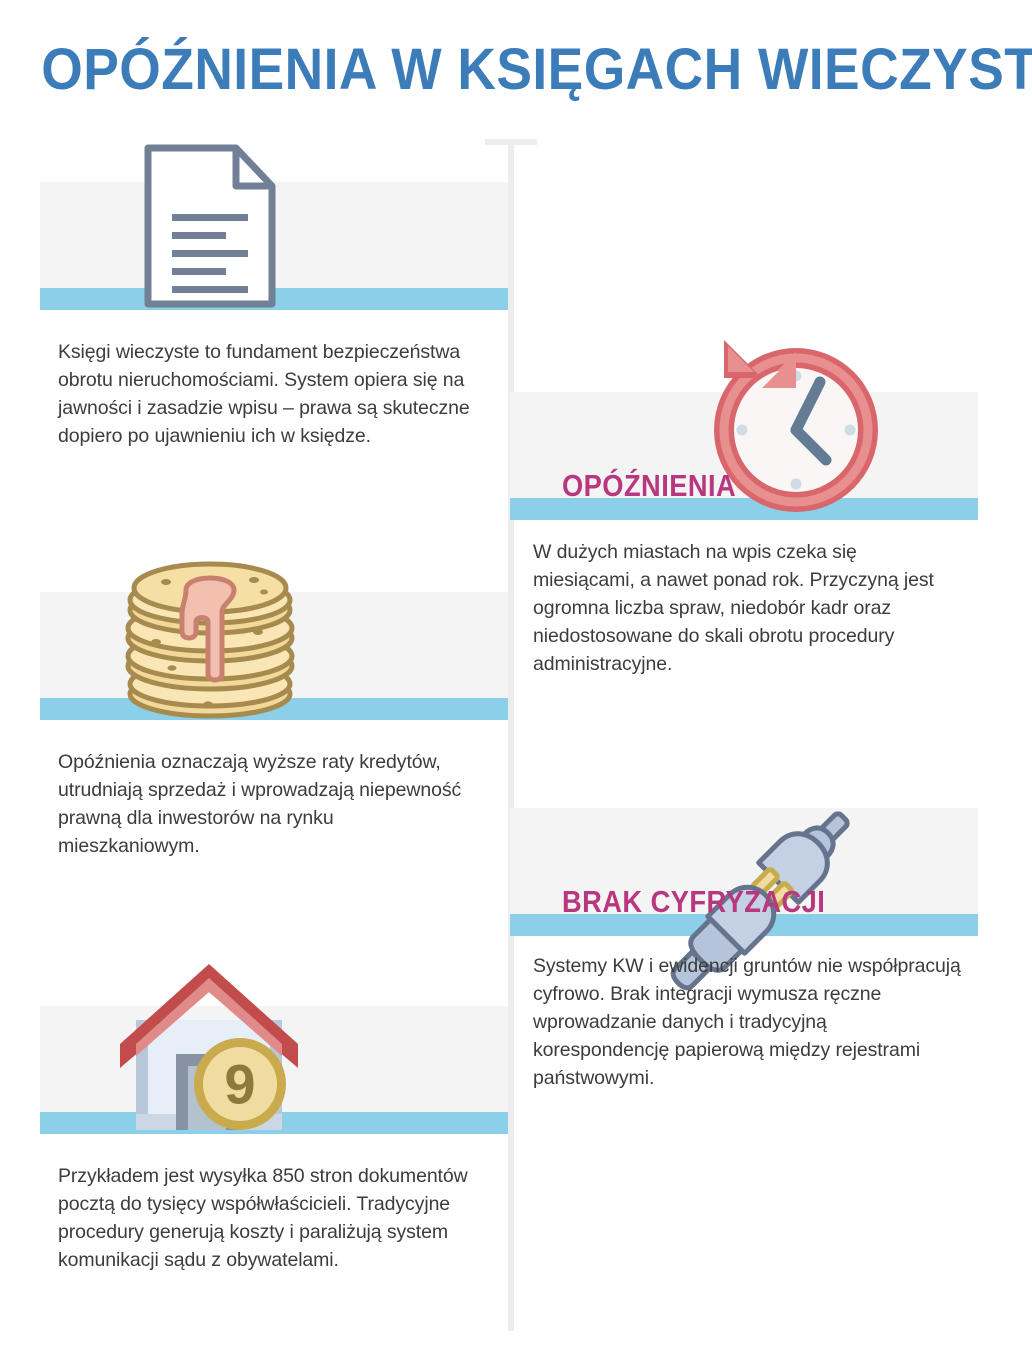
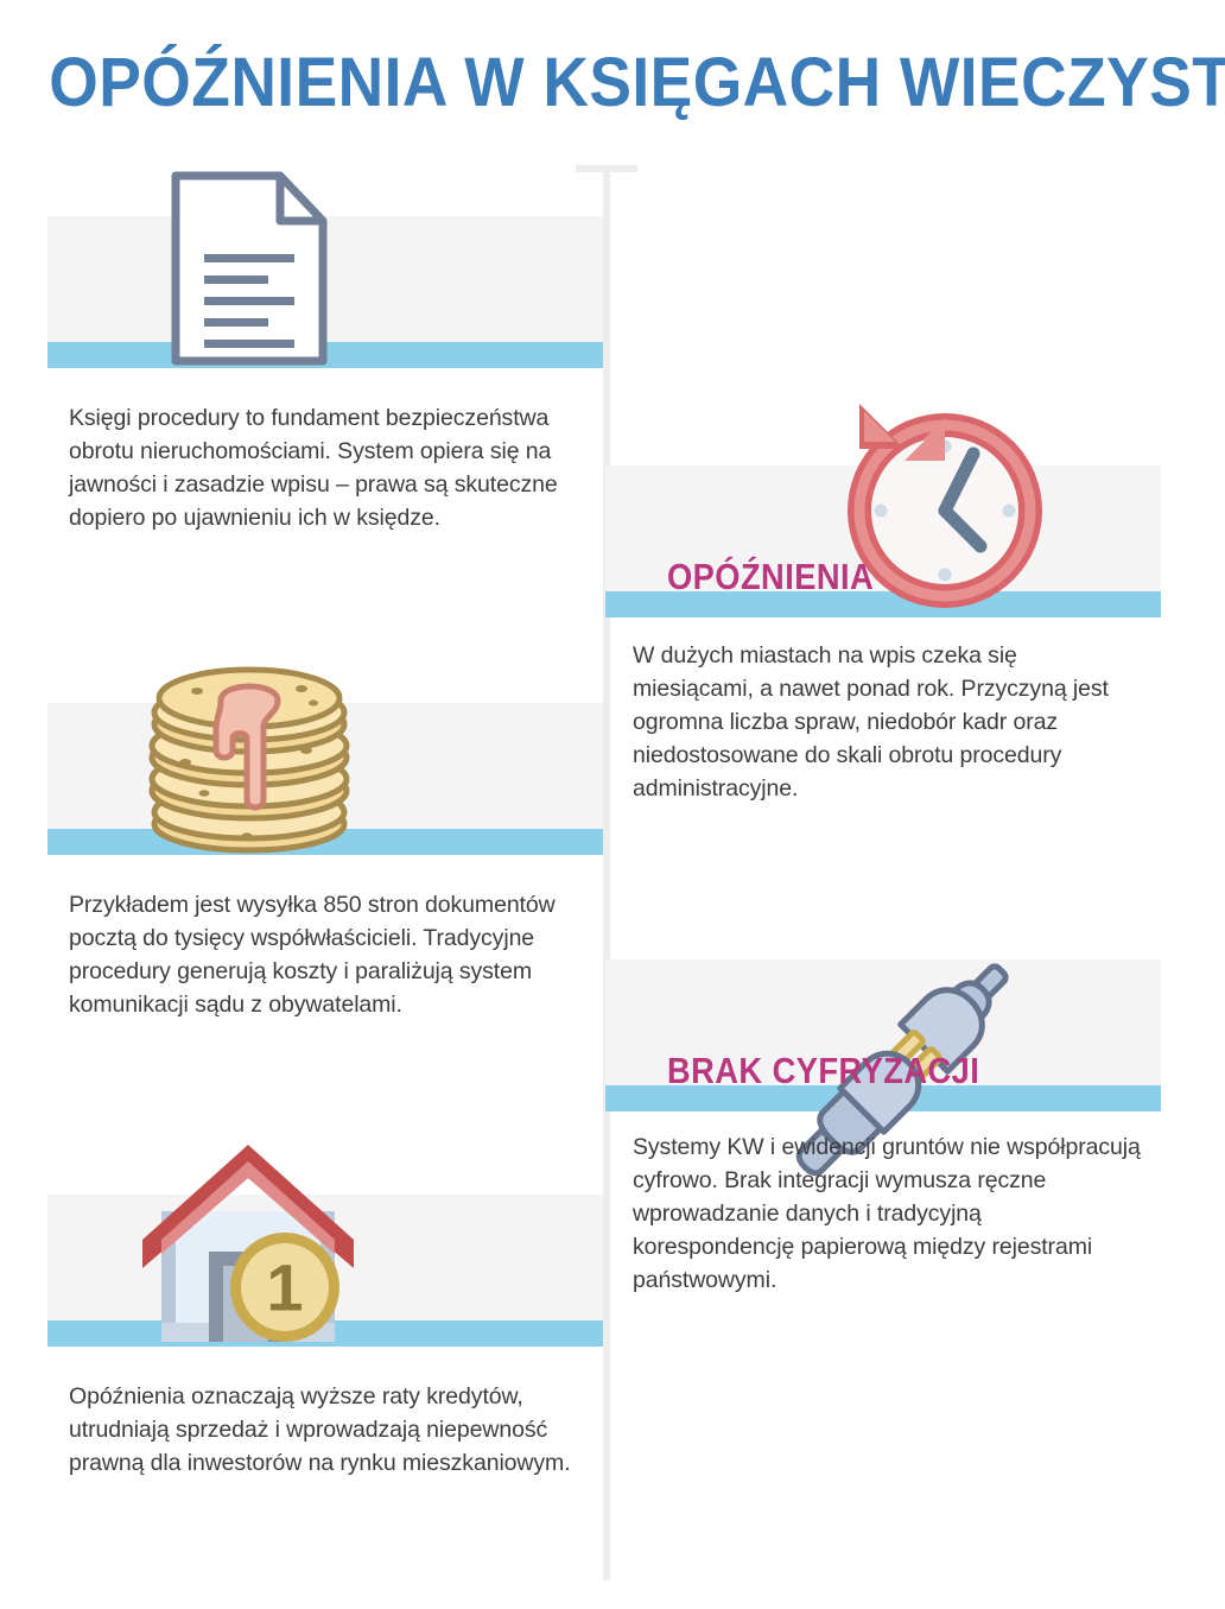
  OPÓŹNIENIA W KSIĘGACH WIECZYST
- Księgi wieczyste to fundament bezpieczeństwa obrotu nieruchomościami. System opiera się na jawności i zasadzie wpisu – prawa są skuteczne dopiero po ujawnieniu ich w księdze.
+ Księgi procedury to fundament bezpieczeństwa obrotu nieruchomościami. System opiera się na jawności i zasadzie wpisu – prawa są skuteczne dopiero po ujawnieniu ich w księdze.
  OPÓŹNIENIA
  W dużych miastach na wpis czeka się miesiącami, a nawet ponad rok. Przyczyną jest ogromna liczba spraw, niedobór kadr oraz niedostosowane do skali obrotu procedury administracyjne.
- Opóźnienia oznaczają wyższe raty kredytów, utrudniają sprzedaż i wprowadzają niepewność prawną dla inwestorów na rynku mieszkaniowym.
+ Przykładem jest wysyłka 850 stron dokumentów pocztą do tysięcy współwłaścicieli. Tradycyjne procedury generują koszty i paraliżują system komunikacji sądu z obywatelami.
  BRAK CYFRYZACJI
  Systemy KW i ewidencji gruntów nie współpracują cyfrowo. Brak integracji wymusza ręczne wprowadzanie danych i tradycyjną korespondencję papierową między rejestrami państwowymi.
- 9
+ 1
- Przykładem jest wysyłka 850 stron dokumentów pocztą do tysięcy współwłaścicieli. Tradycyjne procedury generują koszty i paraliżują system komunikacji sądu z obywatelami.
+ Opóźnienia oznaczają wyższe raty kredytów, utrudniają sprzedaż i wprowadzają niepewność prawną dla inwestorów na rynku mieszkaniowym.
